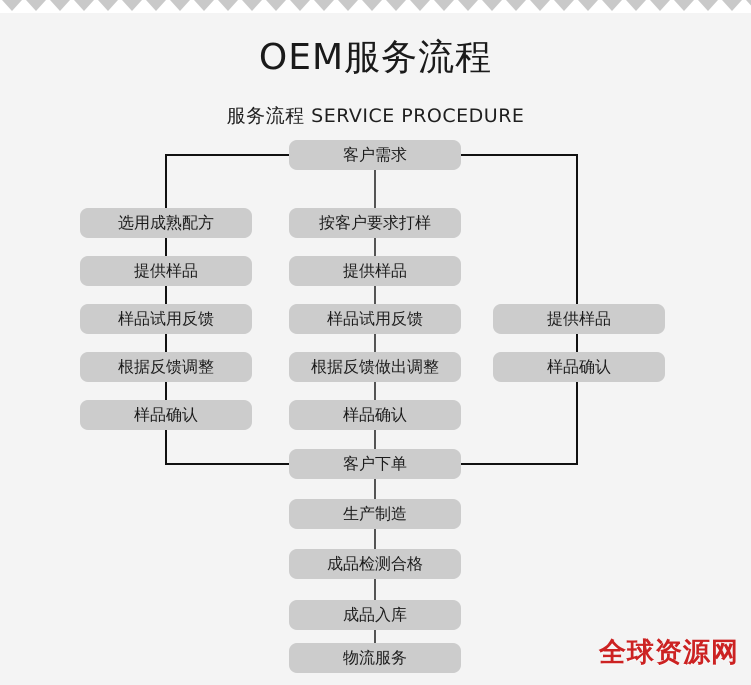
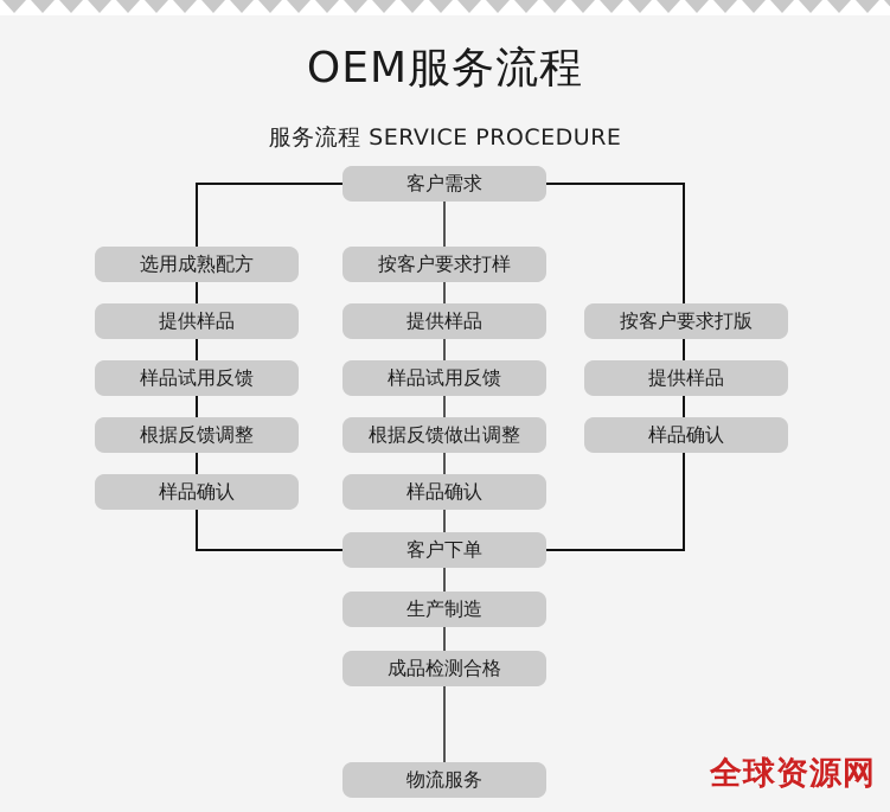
  OEM服务流程
  服务流程 SERVICE PROCEDURE
  客户需求
  选用成熟配方
  提供样品
  样品试用反馈
  根据反馈调整
  样品确认
  按客户要求打样
  提供样品
  样品试用反馈
  根据反馈做出调整
  样品确认
+ 按客户要求打版
  提供样品
  样品确认
  客户下单
  生产制造
  成品检测合格
- 成品入库
  物流服务
  全球资源网
